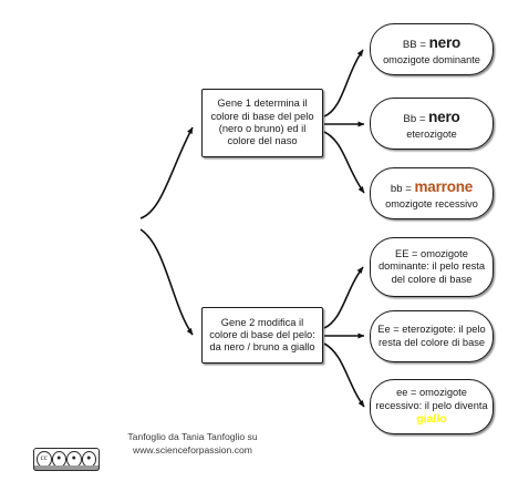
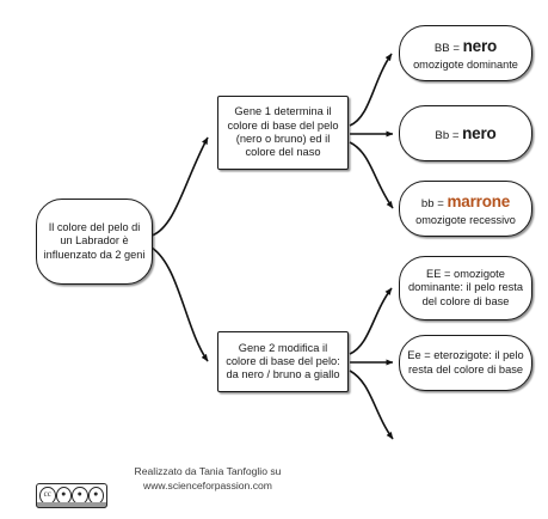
+ Il colore del pelo di un Labrador è influenzato da 2 geni
  Gene 1 determina il colore di base del pelo (nero o bruno) ed il colore del naso
  Gene 2 modifica il colore di base del pelo: da nero / bruno a giallo
  BB = nero
  omozigote dominante
  Bb = nero
- eterozigote
  bb = marrone
  omozigote recessivo
  EE = omozigote dominante: il pelo resta del colore di base
  Ee = eterozigote: il pelo resta del colore di base
- ee = omozigote recessivo: il pelo diventa giallo
  cc
  ●
  ●
  ●
- Tanfoglio da Tania Tanfoglio su
+ Realizzato da Tania Tanfoglio su
  www.scienceforpassion.com
